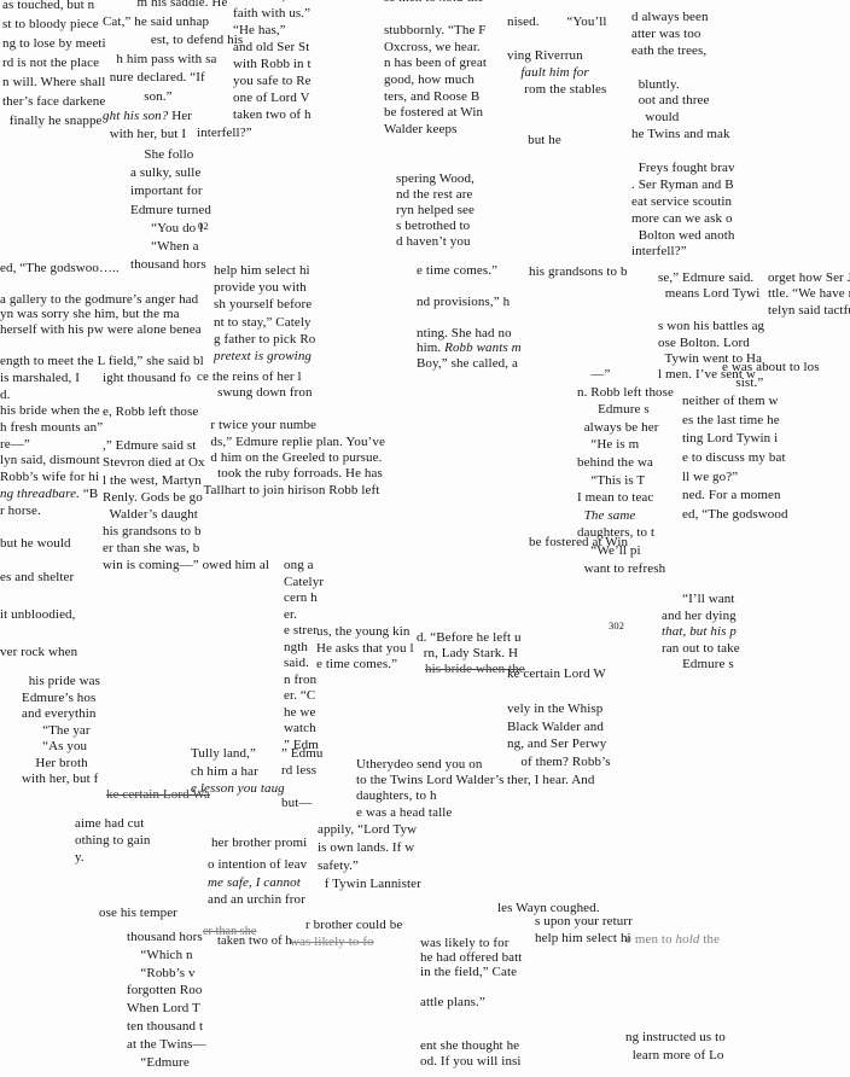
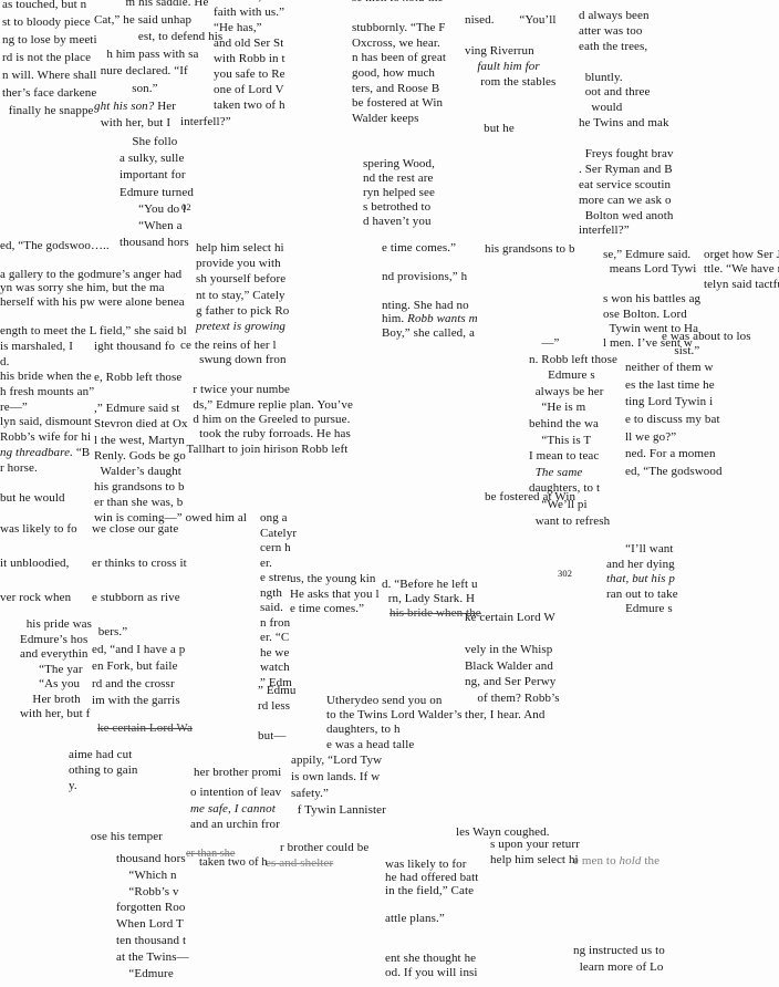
  as touched, but n
  st to bloody piece
  ng to lose by meeti
  rd is not the place
  n will. Where shall
  ther’s face darkene
  finally he snappe
  m his saddle. He
  Cat,” he said unhap
  est, to defend his
  h him pass with sa
  nure declared. “If
  son.”
  ght his son? Her
  with her, but I
  interfell?”
  faith with us.”
  “He has,”
  and old Ser St
  with Robb in t
  you safe to Re
  one of Lord V
  taken two of h
  stubbornly. “The F
  Oxcross, we hear.
  n has been of great
  good, how much
  ters, and Roose B
  be fostered at Win
  Walder keeps
  nised. “You’ll
  ving Riverrun
  fault him for
  rom the stables
  but he
  d always been
  atter was too
  eath the trees,
  bluntly.
  oot and three
  would
  he Twins and mak
  Freys fought brav
  . Ser Ryman and B
  eat service scoutin
  more can we ask o
  Bolton wed anoth
  interfell?”
  She follo
  a sulky, sulle
  important for
  Edmure turned
  “You do l
  “When a
  thousand hors
  02
  ed, “The godswoo…..
  a gallery to the godmure’s anger had
  yn was sorry she him, but the ma
  herself with his pw were alone benea
  ength to meet the L field,” she said bl
  help him select hi
  provide you with
  sh yourself before
  nt to stay,” Cately
  g father to pick Ro
  pretext is growing
  spering Wood,
  nd the rest are
  ryn helped see
  s betrothed to
  d haven’t you
  e time comes.”
  nd provisions,” h
  nting. She had no
  him. Robb wants m
  Boy,” she called, a
  his grandsons to b
  se,” Edmure said.
  means Lord Tywi
  s won his battles ag
  ose Bolton. Lord
  Tywin went to Ha
  l men. I’ve sent w
  orget how Ser
  ttle. “We have
  telyn said tactf
  e was about to los
  sist.”
  is marshaled, I
  d.
  his bride when the
  h fresh mounts an”
  re—”
  lyn said, dismount
  Robb’s wife for hi
  ng threadbare. “B
  r horse.
  but he would
  ight thousand fo
  e, Robb left those
  ,” Edmure said st
  Stevron died at Ox
  l the west, Martyn
  Renly. Gods be go
  Walder’s daught
  his grandsons to b
  er than she was, b
  win is coming—” owed him al
  ce the reins of her l
  swung down fron
  r twice your numbe
  ds,” Edmure replie plan. You’ve
  d him on the Greeled to pursue.
  took the ruby forroads. He has
  Tallhart to join hirison Robb left
  —”
  n. Robb left those
  Edmure s
  always be her
  “He is m
  behind the wa
  “This is T
  I mean to teac
  The same
  daughters, to t
  “We’ll pi
  want to refresh
  neither of them w
  es the last time he
  ting Lord Tywin i
  e to discuss my bat
  ll we go?”
  ned. For a momen
  ed, “The godswood
  “I’ll want
  and her dying
  that, but his p
  ran out to take
  Edmure s
  302
  be fostered at Win
- es and shelter
+ was likely to fo
  it unbloodied,
  ver rock when
+ we close our gate
+ er thinks to cross it
+ e stubborn as rive
+ bers.”
+ ed, “and I have a p
+ en Fork, but faile
+ rd and the crossr
+ im with the garris
  ong a
  Catelyr
  cern h
  er.
  e strer
  ngth
  said.
  n fron
  er. “C
  he we
  watch
  ” Edm
  us, the young kin
  He asks that you l
  e time comes.”
  d. “Before he left u
  rn, Lady Stark. H
  his bride when the
  ke certain Lord W
  vely in the Whisp
  Black Walder and
  ng, and Ser Perwy
  of them? Robb’s
  ther, I hear. And
  his pride was
  Edmure’s hos
  and everythin
  “The yar
  “As you
  Her broth
  with her, but f
  ke certain Lord Wa
- Tully land,”
- ch him a har
- e lesson you taug
  ” Edmu
  rd less
  but—
  Utherydeo send you on
  to the Twins Lord Walder’s
  daughters, to h
  e was a head talle
  appily, “Lord Tyw
  is own lands. If w
  safety.”
  f Tywin Lannister
  her brother promi
  o intention of leav
  me safe, I cannot
  and an urchin fror
  aime had cut
  othing to gain
  y.
  e men to hold the
  ng instructed us to
  learn more of Lo
  les Wayn coughed.
  s upon your returr
  help him select hi
  r brother could be
- was likely to fo
+ es and shelter
  er than she
  taken two of h
  was likely to for
  he had offered batt
  in the field,” Cate
  attle plans.”
  ent she thought he
  od. If you will insi
  thousand hors
  “Which n
  “Robb’s v
  forgotten Roo
  When Lord T
  ten thousand t
  at the Twins—
  “Edmure
  ose his temper
